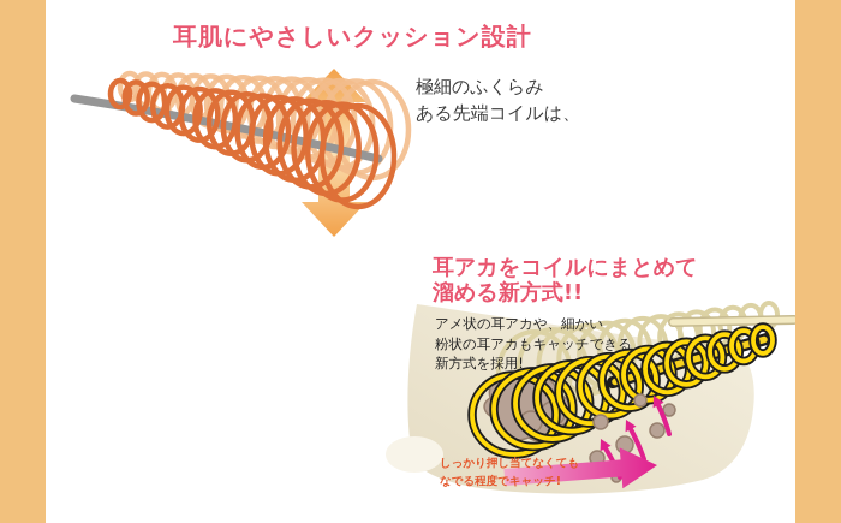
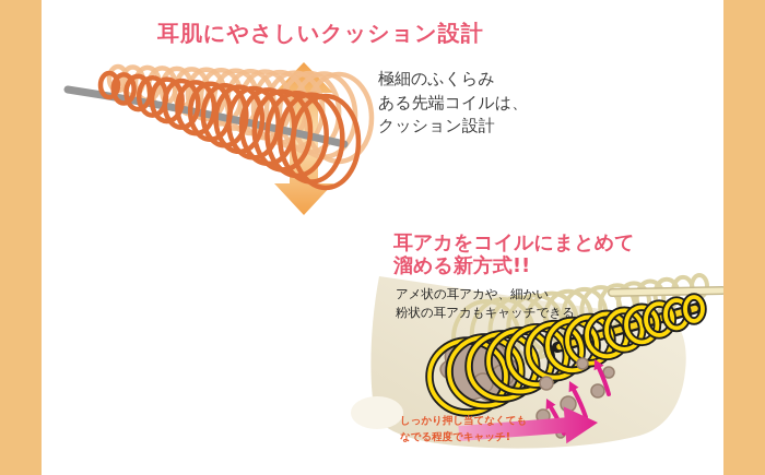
  耳肌にやさしいクッション設計
  極細のふくらみ
  ある先端コイルは、
+ クッション設計
  耳アカをコイルにまとめて
  溜める新方式!!
  アメ状の耳アカや、細かい
  粉状の耳アカもキャッチできる
- 新方式を採用!
  しっかり押し当てなくても
  なでる程度でキャッチ!
